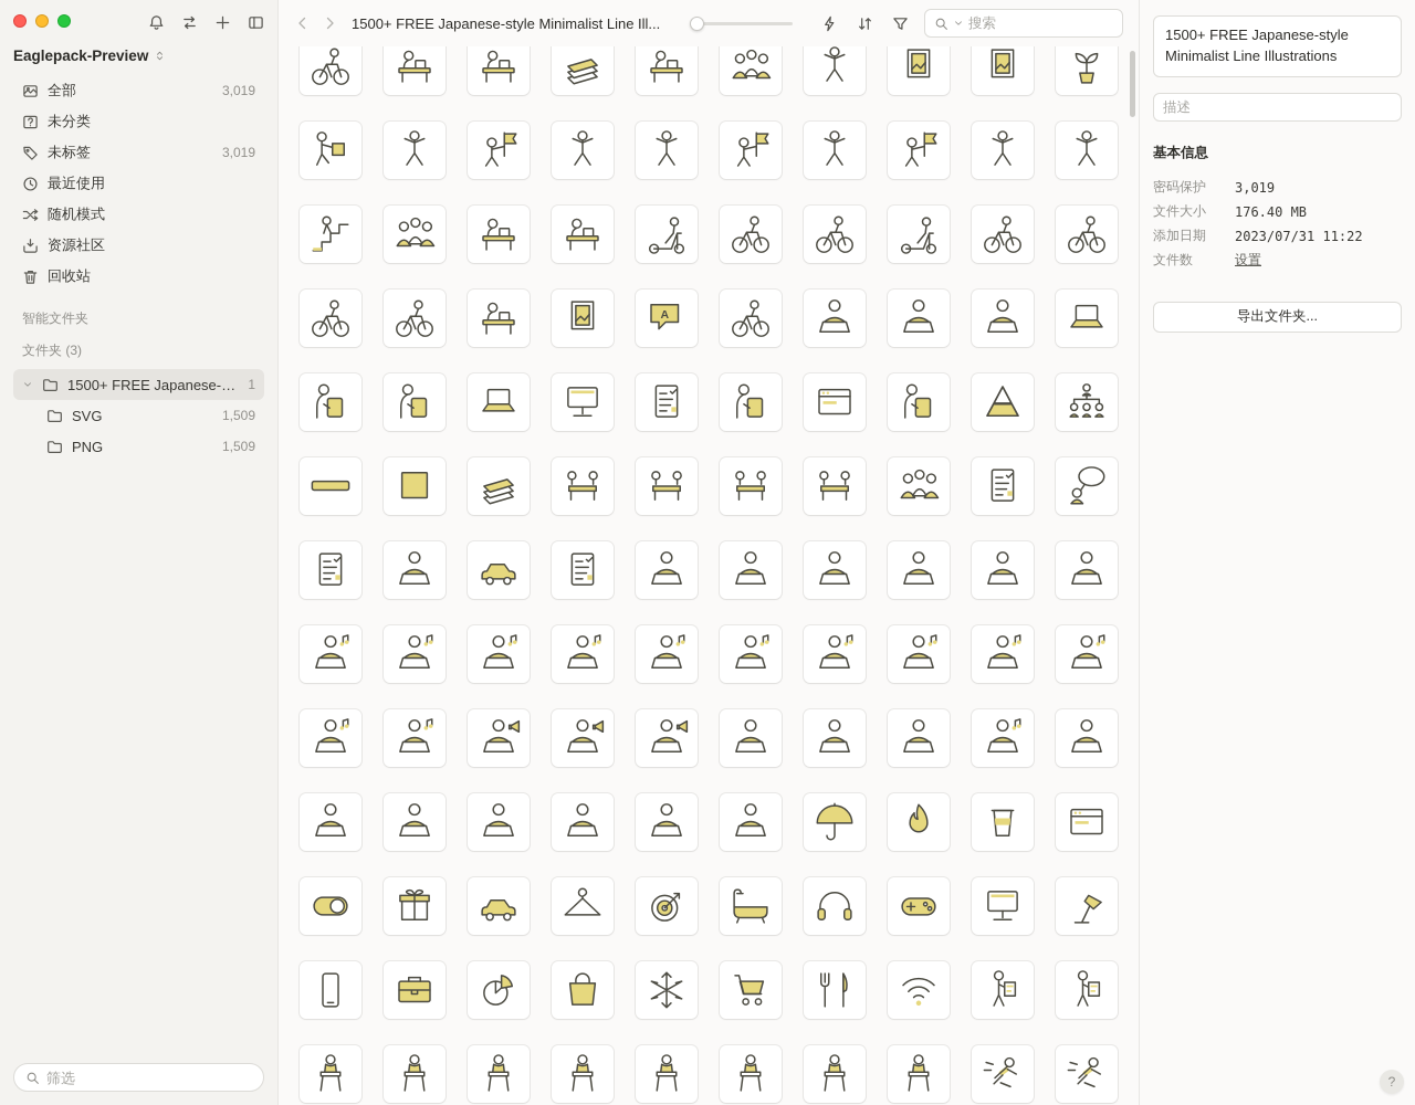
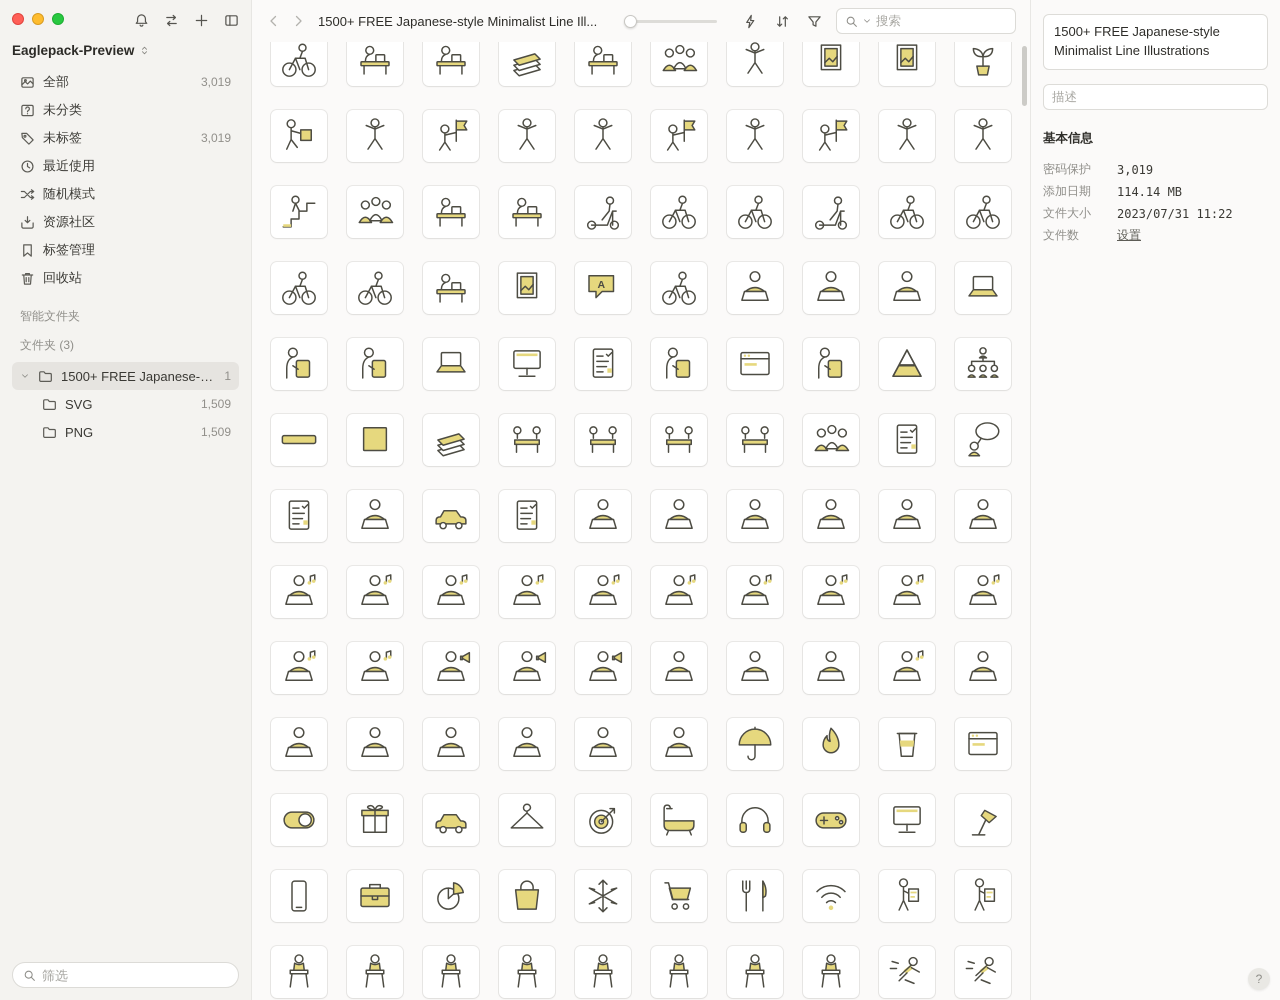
  Eaglepack-Preview
  全部
  3,019
  未分类
  未标签
  3,019
  最近使用
  随机模式
  资源社区
+ 标签管理
  回收站
  智能文件夹
  文件夹 (3)
  1500+ FREE Japanese-s...
  1
  SVG
  1,509
  PNG
  1,509
  筛选
  1500+ FREE Japanese-style Minimalist Line Ill...
  搜索
  1500+ FREE Japanese-style Minimalist Line Illustrations
  描述
  基本信息
  密码保护
  3,019
- 文件大小
+ 添加日期
- 176.40 MB
+ 114.14 MB
- 添加日期
+ 文件大小
  2023/07/31 11:22
  文件数
  设置
- 导出文件夹...
  ?
